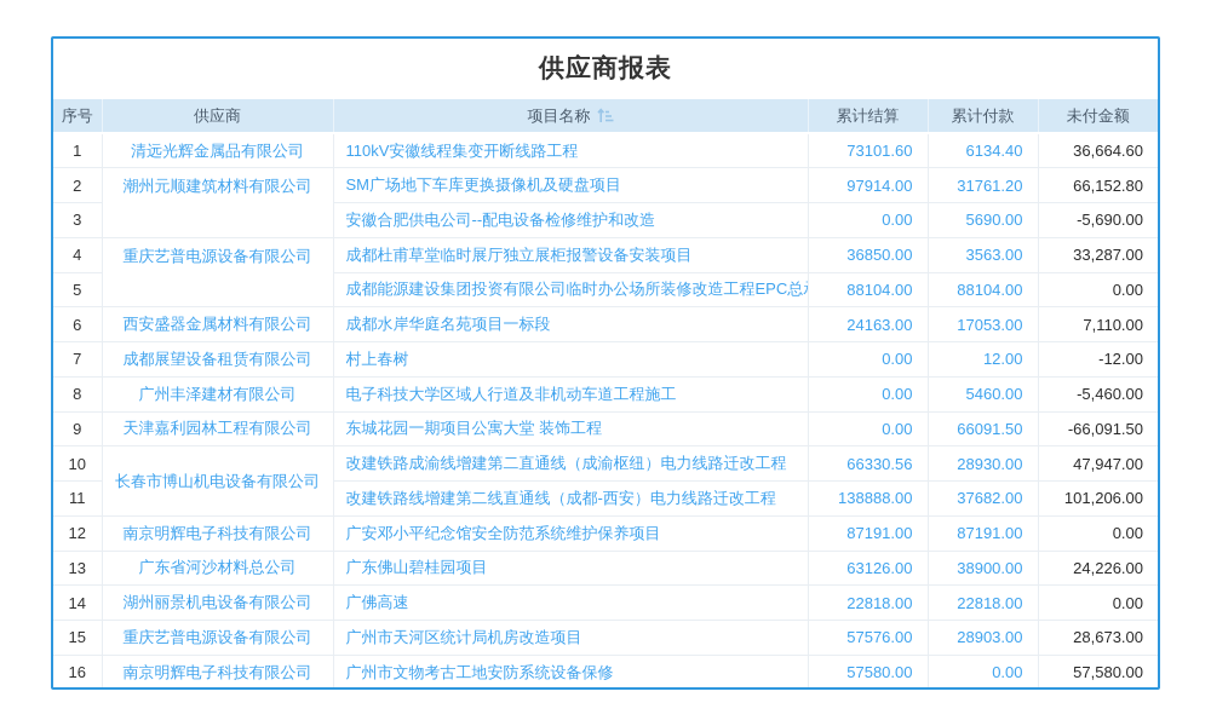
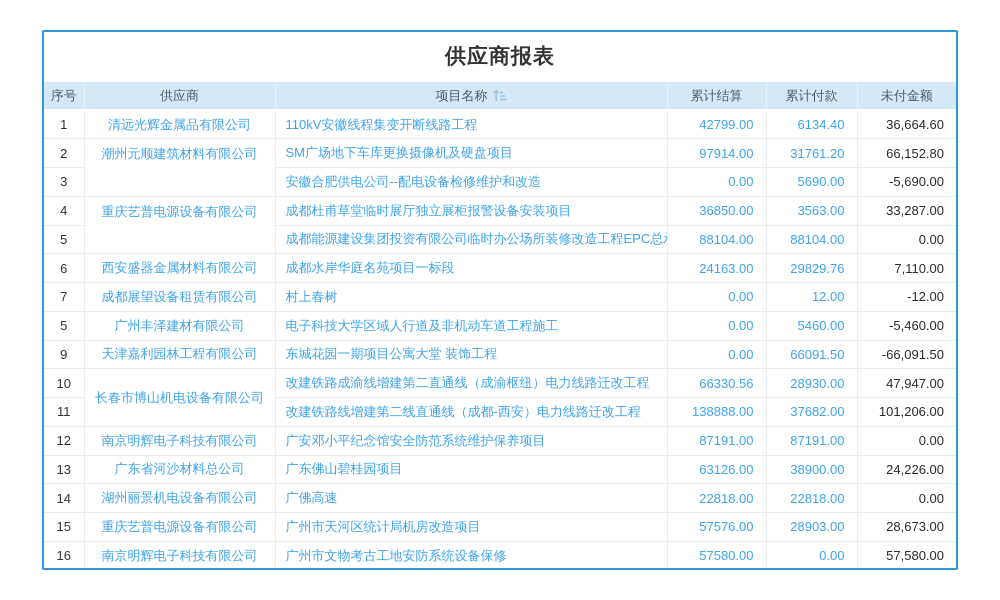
  供应商报表
  序号	供应商	项目名称	累计结算	累计付款	未付金额
- 1	清远光辉金属品有限公司	110kV安徽线程集变开断线路工程	73101.60	6134.40	36,664.60
+ 1	清远光辉金属品有限公司	110kV安徽线程集变开断线路工程	42799.00	6134.40	36,664.60
  2	潮州元顺建筑材料有限公司	SM广场地下车库更换摄像机及硬盘项目	97914.00	31761.20	66,152.80
  3	安徽合肥供电公司--配电设备检修维护和改造	0.00	5690.00	-5,690.00
  4	重庆艺普电源设备有限公司	成都杜甫草堂临时展厅独立展柜报警设备安装项目	36850.00	3563.00	33,287.00
  5	成都能源建设集团投资有限公司临时办公场所装修改造工程EPC总	88104.00	88104.00	0.00
- 6	西安盛器金属材料有限公司	成都水岸华庭名苑项目一标段	24163.00	17053.00	7,110.00
+ 6	西安盛器金属材料有限公司	成都水岸华庭名苑项目一标段	24163.00	29829.76	7,110.00
  7	成都展望设备租赁有限公司	村上春树	0.00	12.00	-12.00
- 8	广州丰泽建材有限公司	电子科技大学区域人行道及非机动车道工程施工	0.00	5460.00	-5,460.00
+ 5	广州丰泽建材有限公司	电子科技大学区域人行道及非机动车道工程施工	0.00	5460.00	-5,460.00
  9	天津嘉利园林工程有限公司	东城花园一期项目公寓大堂 装饰工程	0.00	66091.50	-66,091.50
  10	长春市博山机电设备有限公司	改建铁路成渝线增建第二直通线（成渝枢纽）电力线路迁改工程	66330.56	28930.00	47,947.00
  11	改建铁路线增建第二线直通线（成都-西安）电力线路迁改工程	138888.00	37682.00	101,206.00
  12	南京明辉电子科技有限公司	广安邓小平纪念馆安全防范系统维护保养项目	87191.00	87191.00	0.00
  13	广东省河沙材料总公司	广东佛山碧桂园项目	63126.00	38900.00	24,226.00
  14	湖州丽景机电设备有限公司	广佛高速	22818.00	22818.00	0.00
  15	重庆艺普电源设备有限公司	广州市天河区统计局机房改造项目	57576.00	28903.00	28,673.00
  16	南京明辉电子科技有限公司	广州市文物考古工地安防系统设备保修	57580.00	0.00	57,580.00
